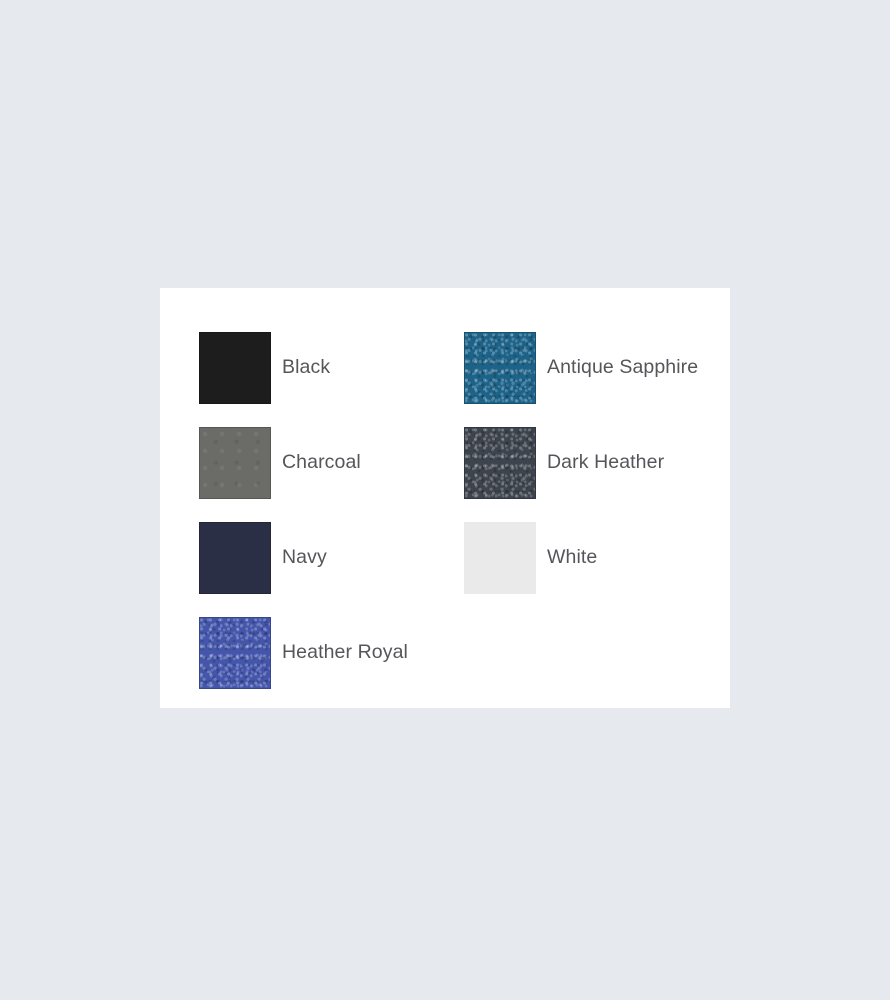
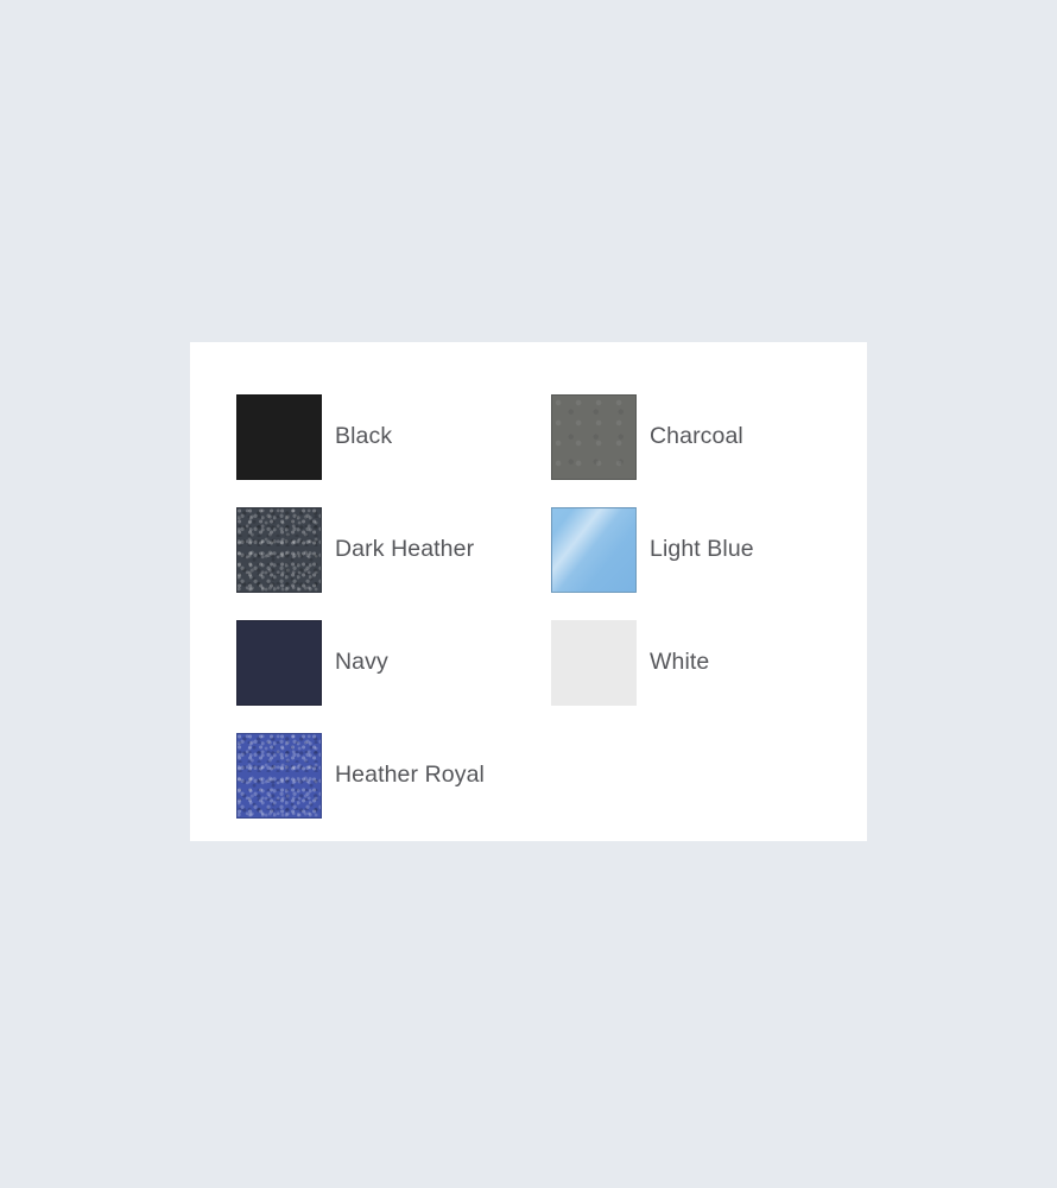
  Black
- Antique Sapphire
  Charcoal
  Dark Heather
+ Light Blue
  Navy
  White
  Heather Royal
